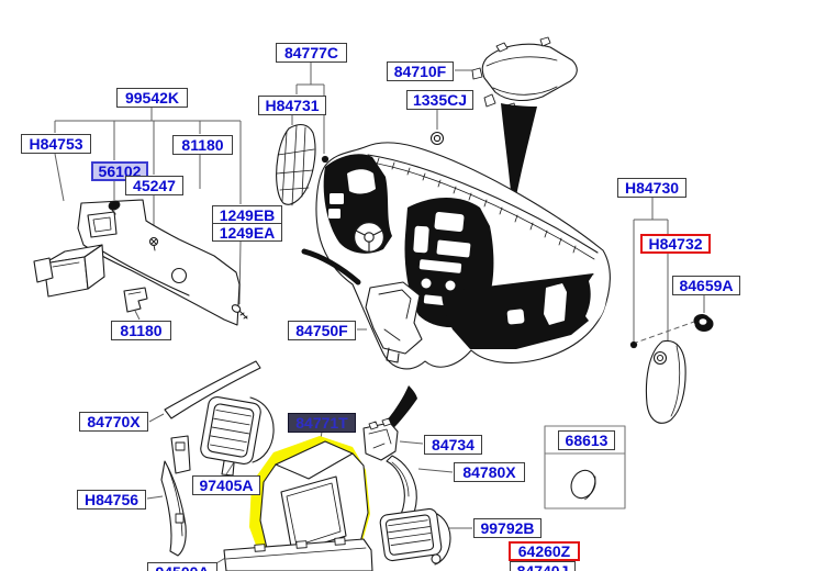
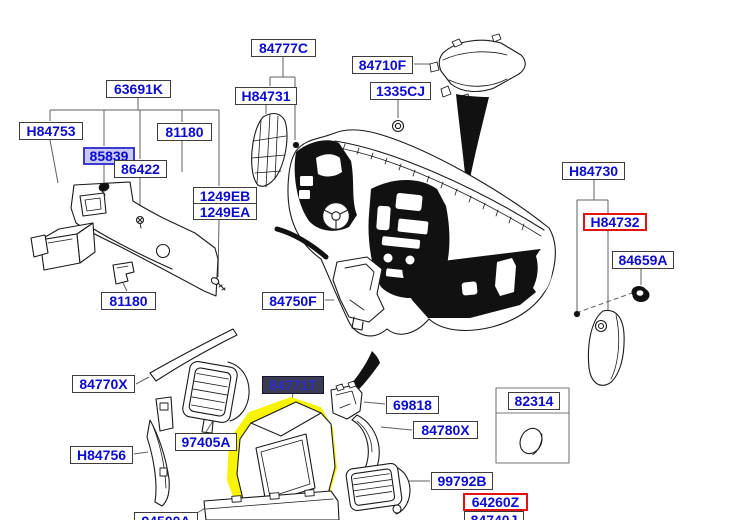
  84777C
  84710F
  1335CJ
- 99542K
+ 63691K
  H84731
  H84753
  81180
- 56102
+ 85839
- 45247
+ 86422
  1249EB
  1249EA
  H84730
  H84732
  84659A
  81180
  84750F
  84770X
  84771T
- 84734
+ 69818
  84780X
- 68613
+ 82314
  97405A
  H84756
  99792B
  64260Z
